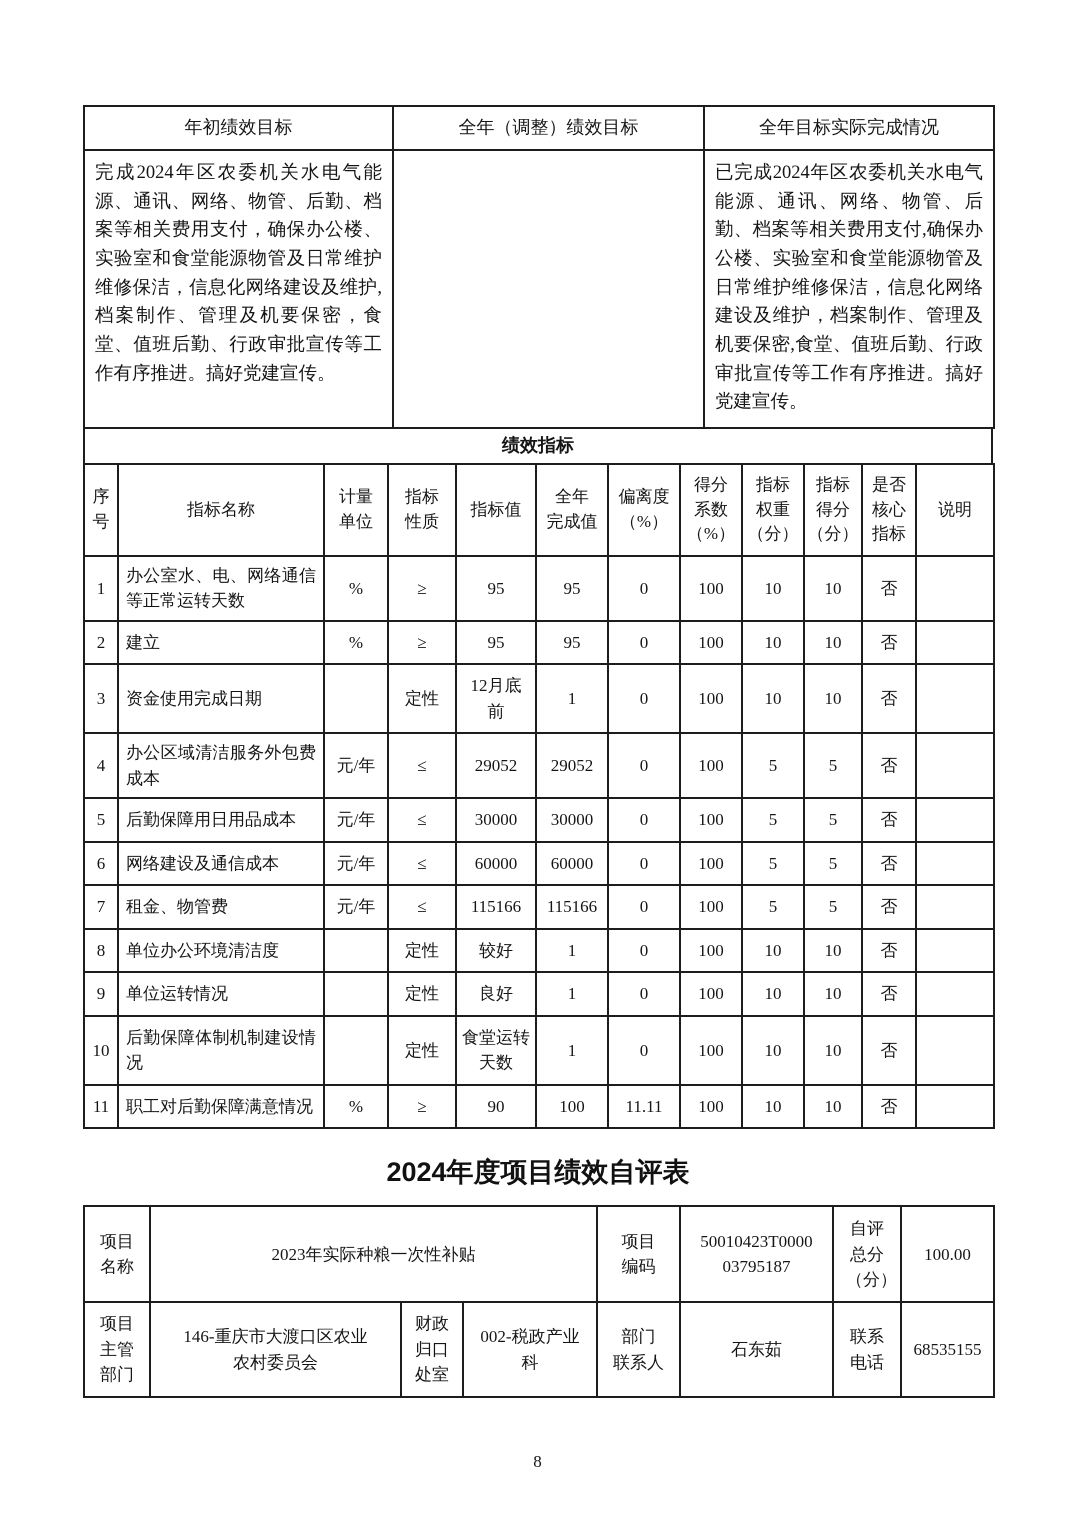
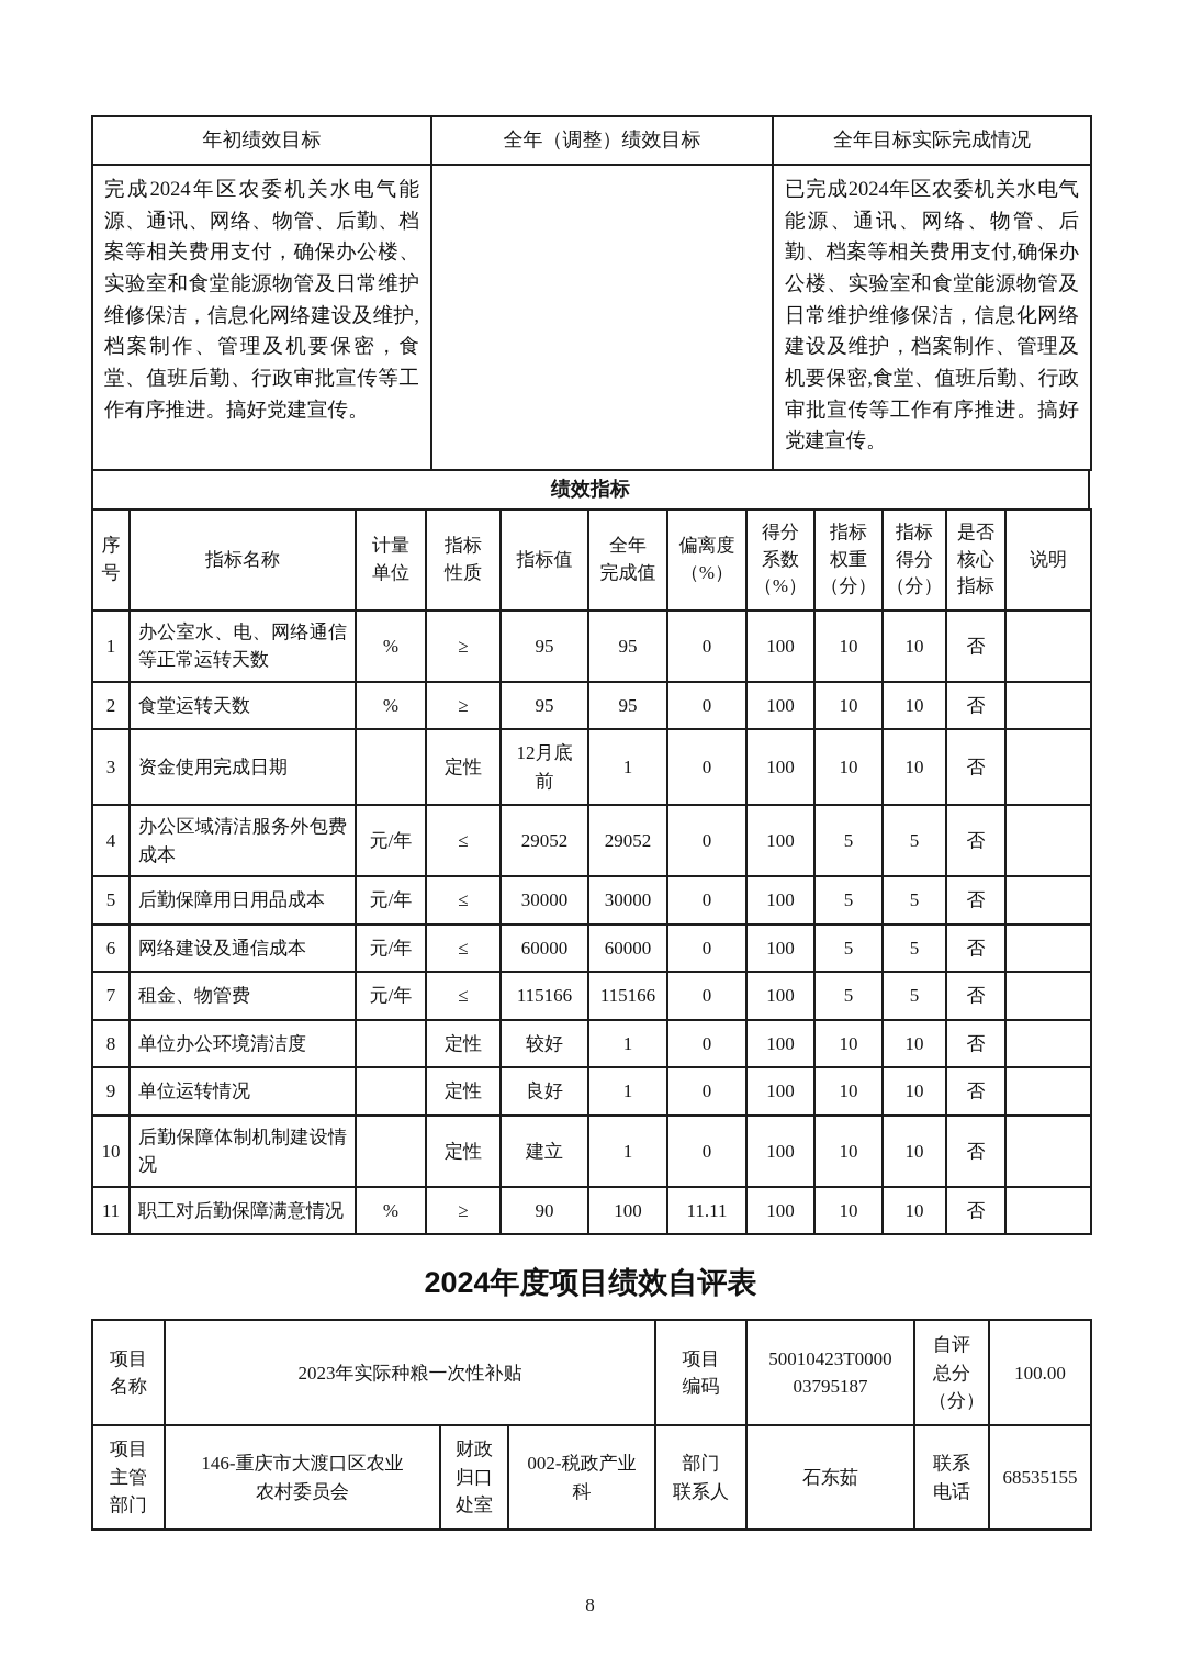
  年初绩效目标	全年（调整）绩效目标	全年目标实际完成情况
  完成2024年区农委机关水电气能源、通讯、网络、物管、后勤、档案等相关费用支付，确保办公楼、实验室和食堂能源物管及日常维护维修保洁，信息化网络建设及维护,档案制作、管理及机要保密，食堂、值班后勤、行政审批宣传等工作有序推进。搞好党建宣传。		已完成2024年区农委机关水电气能源、通讯、网络、物管、后勤、档案等相关费用支付,确保办公楼、实验室和食堂能源物管及日常维护维修保洁，信息化网络建设及维护，档案制作、管理及机要保密,食堂、值班后勤、行政审批宣传等工作有序推进。搞好党建宣传。
  绩效指标
  序 号	指标名称	计量 单位	指标 性质	指标值	全年 完成值	偏离度 （%）	得分 系数 （%）	指标 权重 （分）	指标 得分 （分）	是否 核心 指标	说明
  1	办公室水、电、网络通信等正常运转天数	%	≥	95	95	0	100	10	10	否
- 2	建立	%	≥	95	95	0	100	10	10	否
+ 2	食堂运转天数	%	≥	95	95	0	100	10	10	否
  3	资金使用完成日期		定性	12月底 前	1	0	100	10	10	否
  4	办公区域清洁服务外包费成本	元/年	≤	29052	29052	0	100	5	5	否
  5	后勤保障用日用品成本	元/年	≤	30000	30000	0	100	5	5	否
  6	网络建设及通信成本	元/年	≤	60000	60000	0	100	5	5	否
  7	租金、物管费	元/年	≤	115166	115166	0	100	5	5	否
  8	单位办公环境清洁度		定性	较好	1	0	100	10	10	否
  9	单位运转情况		定性	良好	1	0	100	10	10	否
- 10	后勤保障体制机制建设情况		定性	食堂运转天数	1	0	100	10	10	否
+ 10	后勤保障体制机制建设情况		定性	建立	1	0	100	10	10	否
  11	职工对后勤保障满意情况	%	≥	90	100	11.11	100	10	10	否
  2024年度项目绩效自评表
  项目 名称	2023年实际种粮一次性补贴	项目 编码	50010423T0000 03795187	自评 总分 （分）	100.00
  项目 主管 部门	146-重庆市大渡口区农业 农村委员会	财政 归口 处室	002-税政产业 科	部门 联系人	石东茹	联系 电话	68535155
  8
